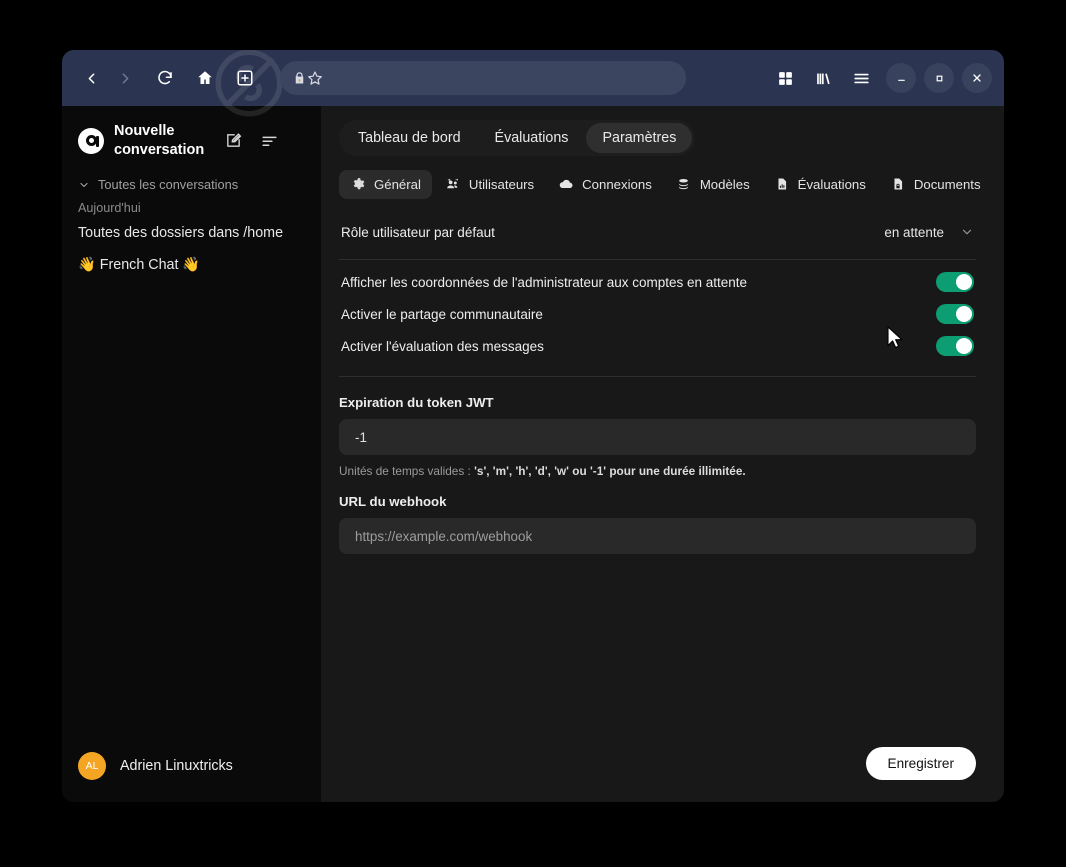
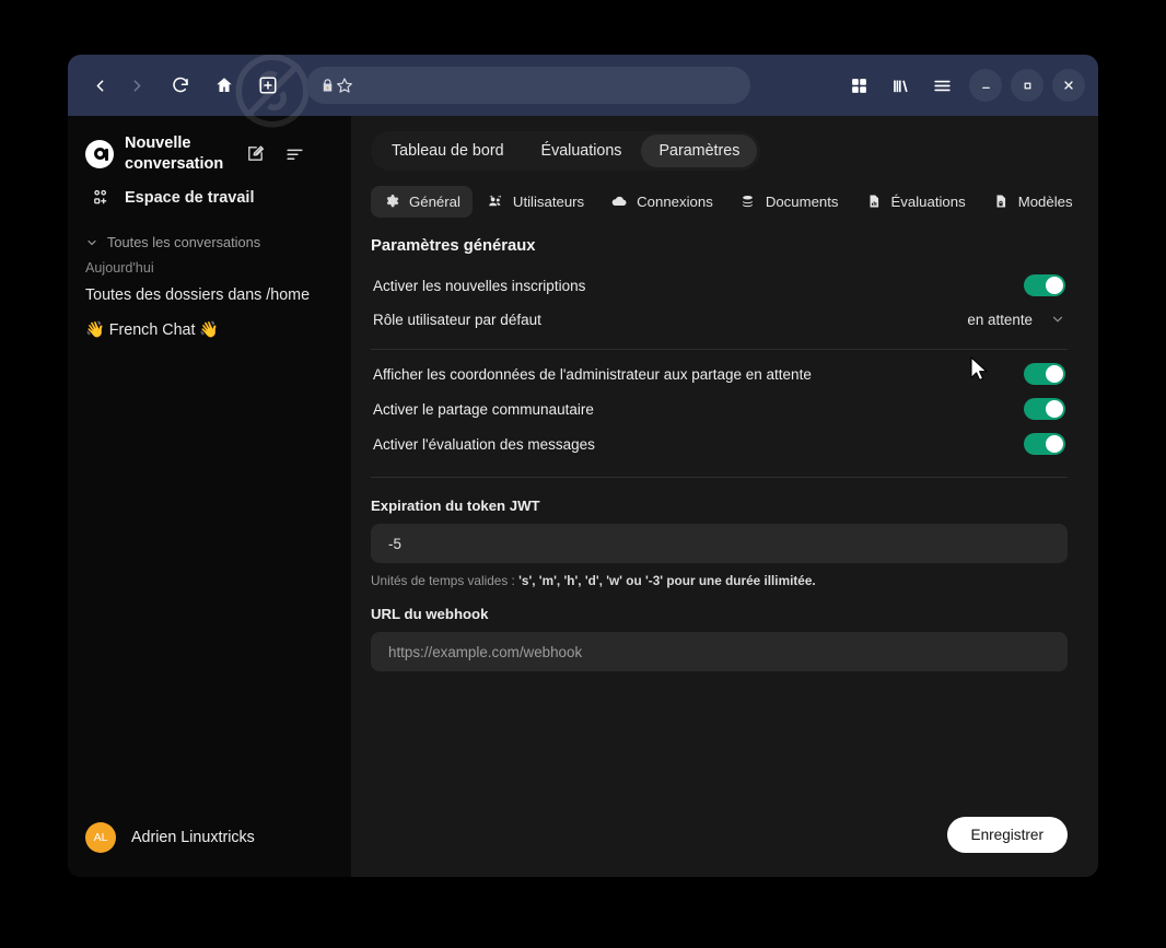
  Nouvelle conversation
+ Espace de travail
  Toutes les conversations
  Aujourd'hui
  Toutes des dossiers dans /home
  👋 French Chat 👋
  AL
  Adrien Linuxtricks
  Tableau de bord
  Évaluations
  Paramètres
  Général
  Utilisateurs
  Connexions
- Modèles
+ Documents
  Évaluations
- Documents
+ Modèles
+ Paramètres généraux
+ Activer les nouvelles inscriptions
  Rôle utilisateur par défaut
  en attente
- Afficher les coordonnées de l'administrateur aux comptes en attente
+ Afficher les coordonnées de l'administrateur aux partage en attente
  Activer le partage communautaire
  Activer l'évaluation des messages
  Expiration du token JWT
- -1
+ -5
- Unités de temps valides : 's', 'm', 'h', 'd', 'w' ou '-1' pour une durée illimitée.
+ Unités de temps valides : 's', 'm', 'h', 'd', 'w' ou '-3' pour une durée illimitée.
  URL du webhook
  https://example.com/webhook
  Enregistrer
